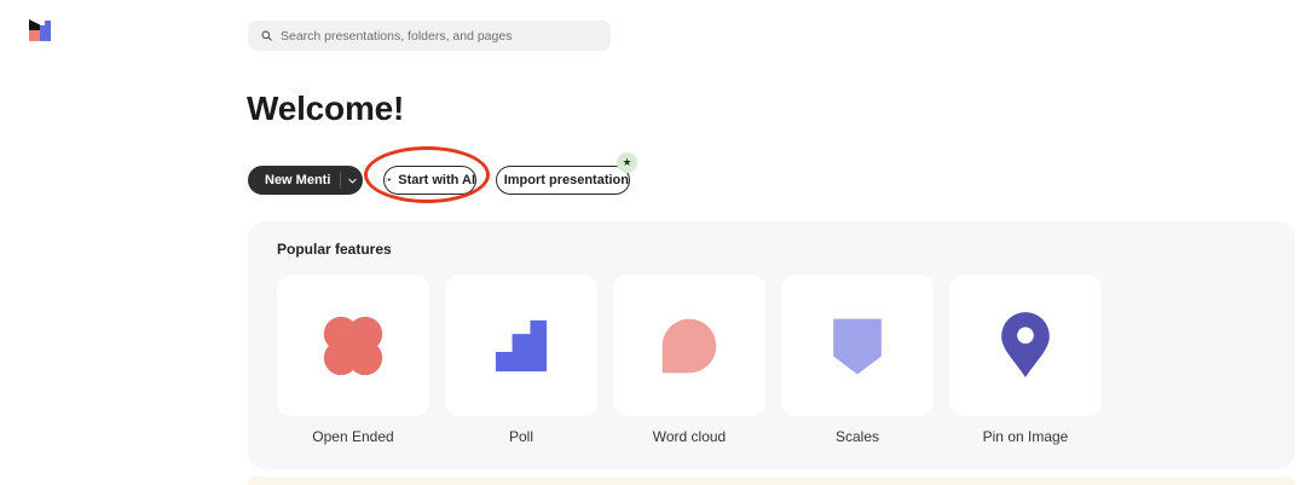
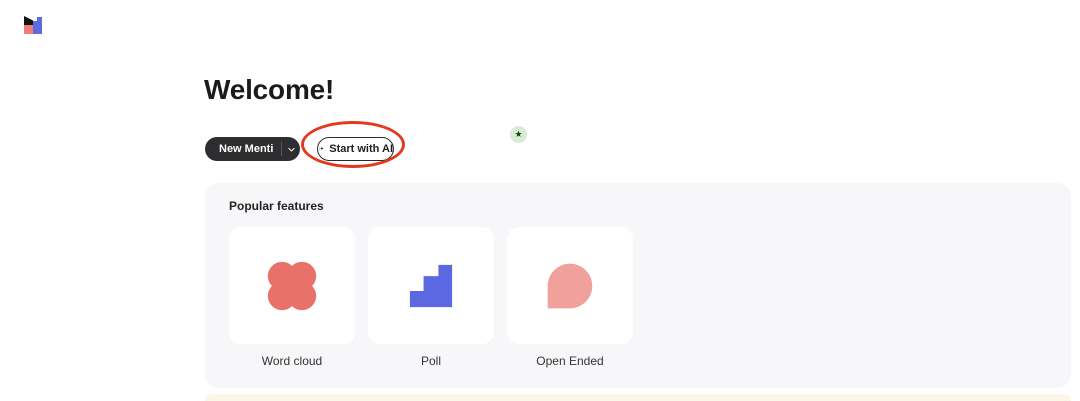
- Search presentations, folders, and pages
  Welcome!
  New Menti
  Start with AI
- Import presentation
  ★
  Popular features
- Open Ended
+ Word cloud
  Poll
- Word cloud
+ Open Ended
- Scales
- Pin on Image
